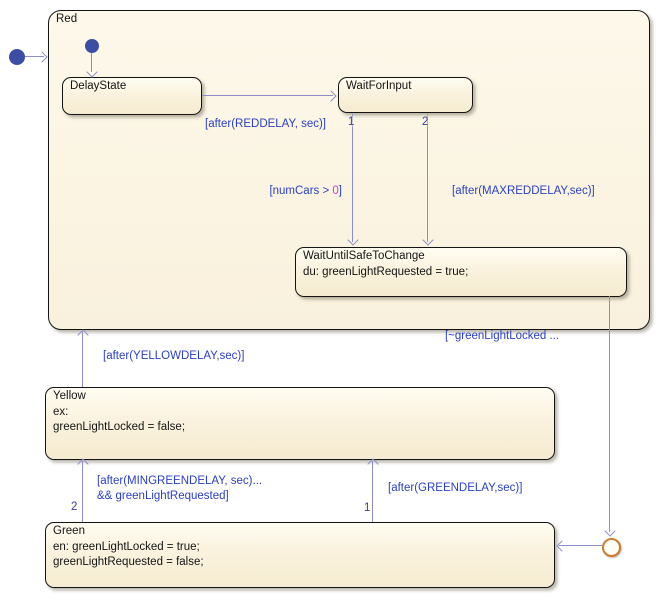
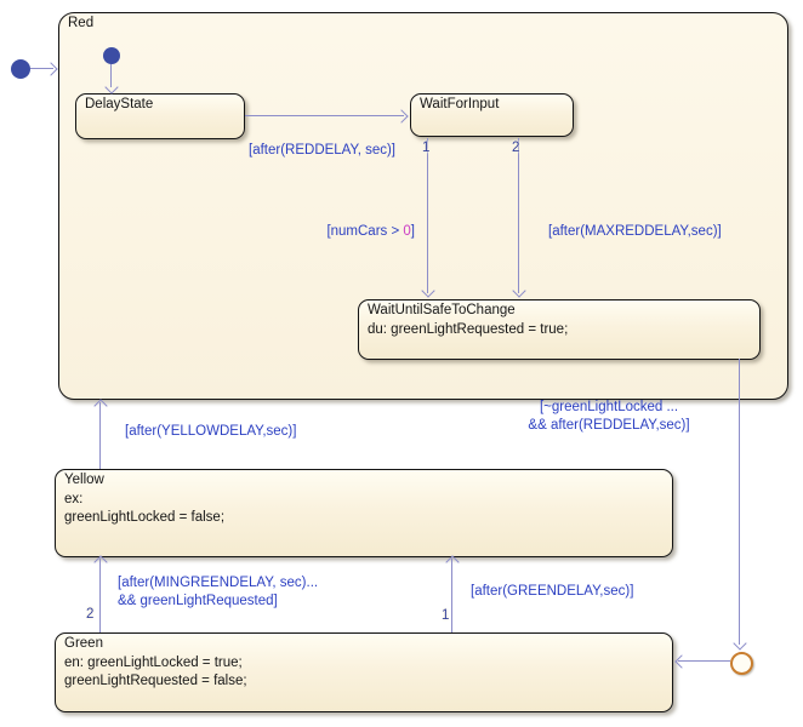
  Red
  DelayState
  WaitForInput
  [after(REDDELAY, sec)]
  1
  [numCars > 0]
  2
  [after(MAXREDDELAY,sec)]
  WaitUntilSafeToChange
  du: greenLightRequested = true;
  [~greenLightLocked ...
+ && after(REDDELAY,sec)]
  Yellow
  ex:
  greenLightLocked = false;
  [after(YELLOWDELAY,sec)]
  Green
  en: greenLightLocked = true;
  greenLightRequested = false;
  2
  [after(MINGREENDELAY, sec)...
  && greenLightRequested]
  1
  [after(GREENDELAY,sec)]
